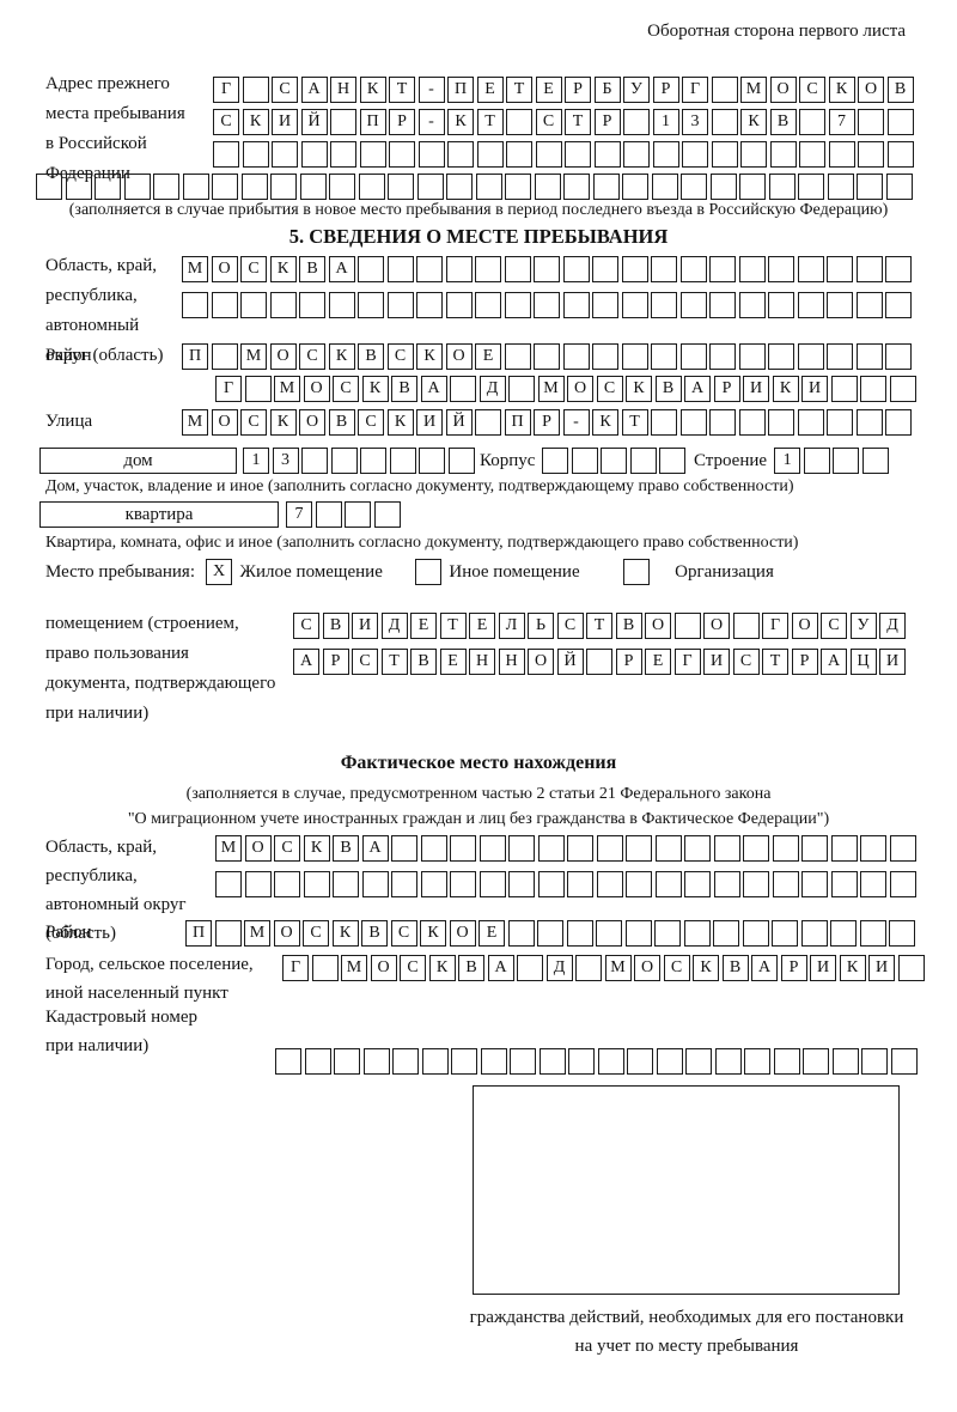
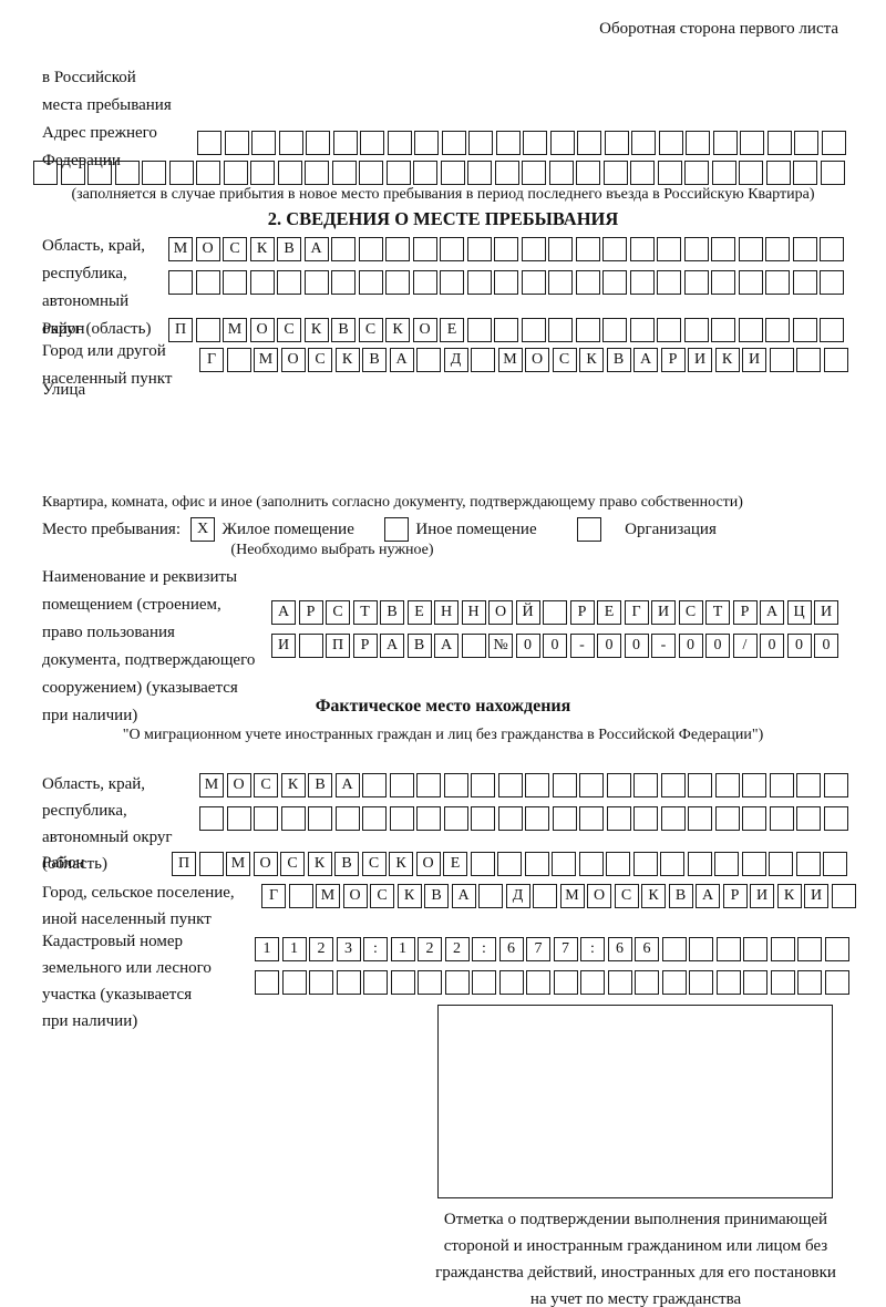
  Оборотная сторона первого листа
- Адрес прежнего
+ в Российской
  места пребывания
- в Российской
+ Адрес прежнего
  Федерации
- Г С А Н К Т - П Е Т Е Р Б У Р Г М О С К О В
- С К И Й П Р - К Т С Т Р 1 3 К В 7
- (заполняется в случае прибытия в новое место пребывания в период последнего въезда в Российскую Федерацию)
+ (заполняется в случае прибытия в новое место пребывания в период последнего въезда в Российскую Квартира)
- 5. СВЕДЕНИЯ О МЕСТЕ ПРЕБЫВАНИЯ
+ 2. СВЕДЕНИЯ О МЕСТЕ ПРЕБЫВАНИЯ
  Область, край,
  республика,
  автономный
  округ (область)
  М О С К В А
  Район
  П М О С К В С К О Е
+ Город или другой
+ населенный пункт
  Г М О С К В А Д М О С К В А Р И К И
  Улица
- М О С К О В С К И Й П Р - К Т
- дом 1 3 Корпус Строение 1
- Дом, участок, владение и иное (заполнить согласно документу, подтверждающему право собственности)
- квартира 7
- Квартира, комната, офис и иное (заполнить согласно документу, подтверждающего право собственности)
+ Квартира, комната, офис и иное (заполнить согласно документу, подтверждающему право собственности)
  Место пребывания: X Жилое помещение Иное помещение Организация
+ (Необходимо выбрать нужное)
+ Наименование и реквизиты
  помещением (строением,
  право пользования
  документа, подтверждающего
+ сооружением) (указывается
  при наличии)
- С В И Д Е Т Е Л Ь С Т В О О Г О С У Д
  А Р С Т В Е Н Н О Й Р Е Г И С Т Р А Ц И
+ И П Р А В А № 0 0 - 0 0 - 0 0 / 0 0 0
  Фактическое место нахождения
- (заполняется в случае, предусмотренном частью 2 статьи 21 Федерального закона
- "О миграционном учете иностранных граждан и лиц без гражданства в Фактическое Федерации")
+ "О миграционном учете иностранных граждан и лиц без гражданства в Российской Федерации")
  Область, край,
  республика,
  автономный округ
  (область)
  М О С К В А
  Район
  П М О С К В С К О Е
  Город, сельское поселение,
  иной населенный пункт
  Г М О С К В А Д М О С К В А Р И К И
  Кадастровый номер
+ земельного или лесного
+ участка (указывается
  при наличии)
+ 1 1 2 3 : 1 2 2 : 6 7 7 : 6 6
+ Отметка о подтверждении выполнения принимающей
+ стороной и иностранным гражданином или лицом без
- гражданства действий, необходимых для его постановки
+ гражданства действий, иностранных для его постановки
- на учет по месту пребывания
+ на учет по месту гражданства
